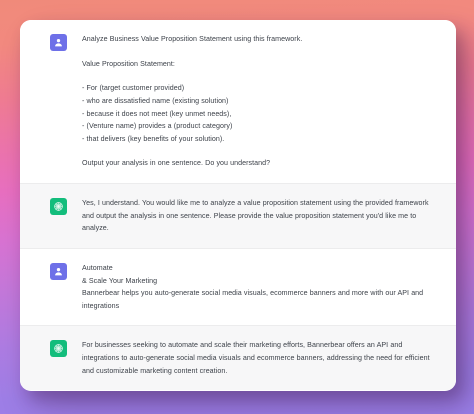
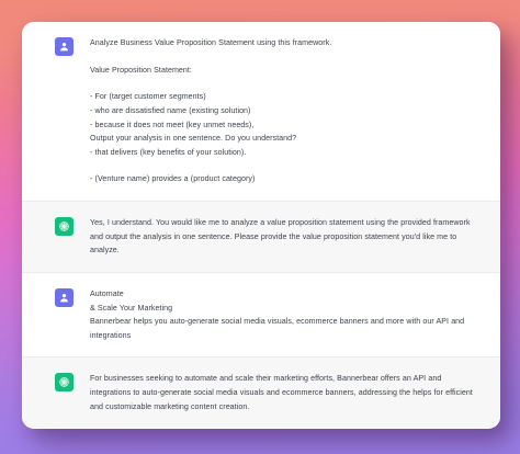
  Analyze Business Value Proposition Statement using this framework.
- - For (target customer provided)
+ - For (target customer segments)
  - who are dissatisfied name (existing solution)
  - because it does not meet (key unmet needs),
- - (Venture name) provides a (product category)
+ Output your analysis in one sentence. Do you understand?
  - that delivers (key benefits of your solution).
- Output your analysis in one sentence. Do you understand?
+ - (Venture name) provides a (product category)
  Yes, I understand. You would like me to analyze a value proposition statement using the provided framework and output the analysis in one sentence. Please provide the value proposition statement you'd like me to analyze.
  Automate
  & Scale Your Marketing
  Bannerbear helps you auto-generate social media visuals, ecommerce banners and more with our API and integrations
- For businesses seeking to automate and scale their marketing efforts, Bannerbear offers an API and integrations to auto-generate social media visuals and ecommerce banners, addressing the need for efficient and customizable marketing content creation.
+ For businesses seeking to automate and scale their marketing efforts, Bannerbear offers an API and integrations to auto-generate social media visuals and ecommerce banners, addressing the helps for efficient and customizable marketing content creation.
